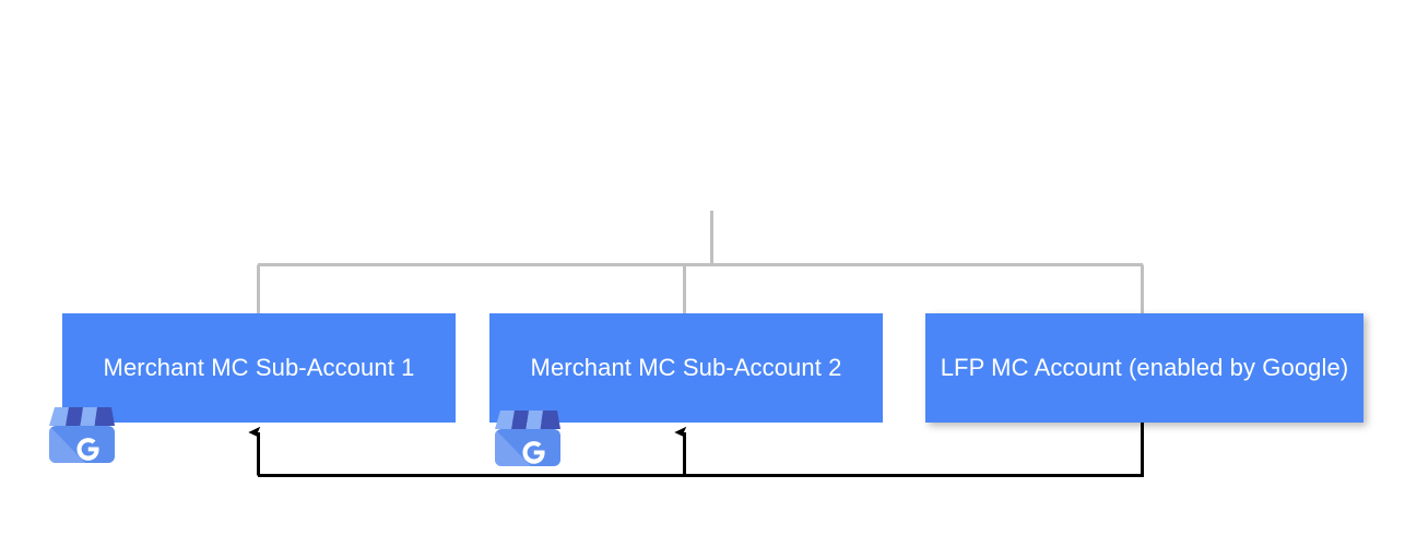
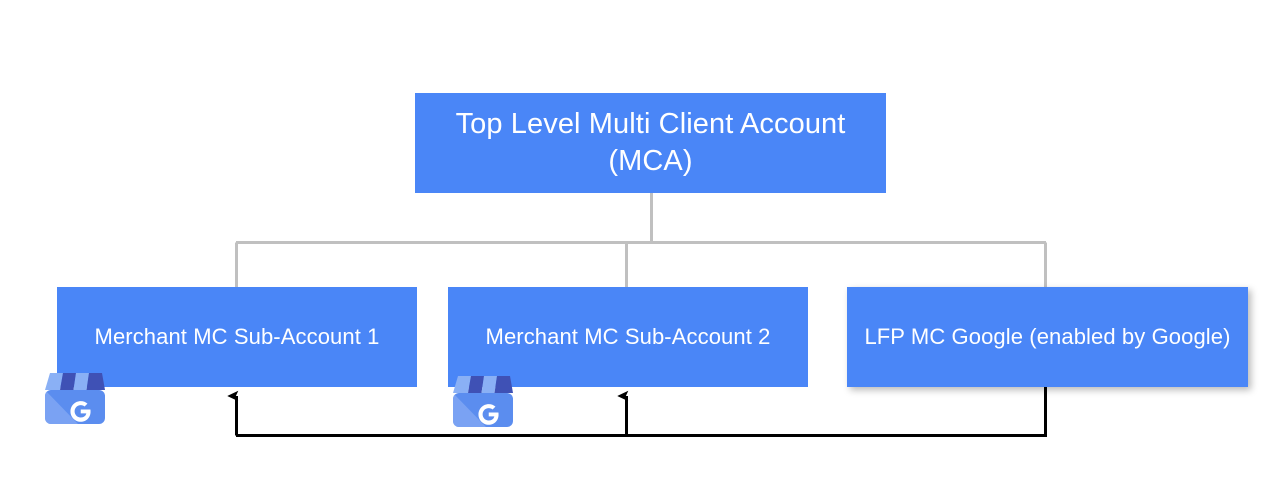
+ Top Level Multi Client Account (MCA)
  Merchant MC Sub-Account 1
  Merchant MC Sub-Account 2
- LFP MC Account (enabled by Google)
+ LFP MC Google (enabled by Google)
